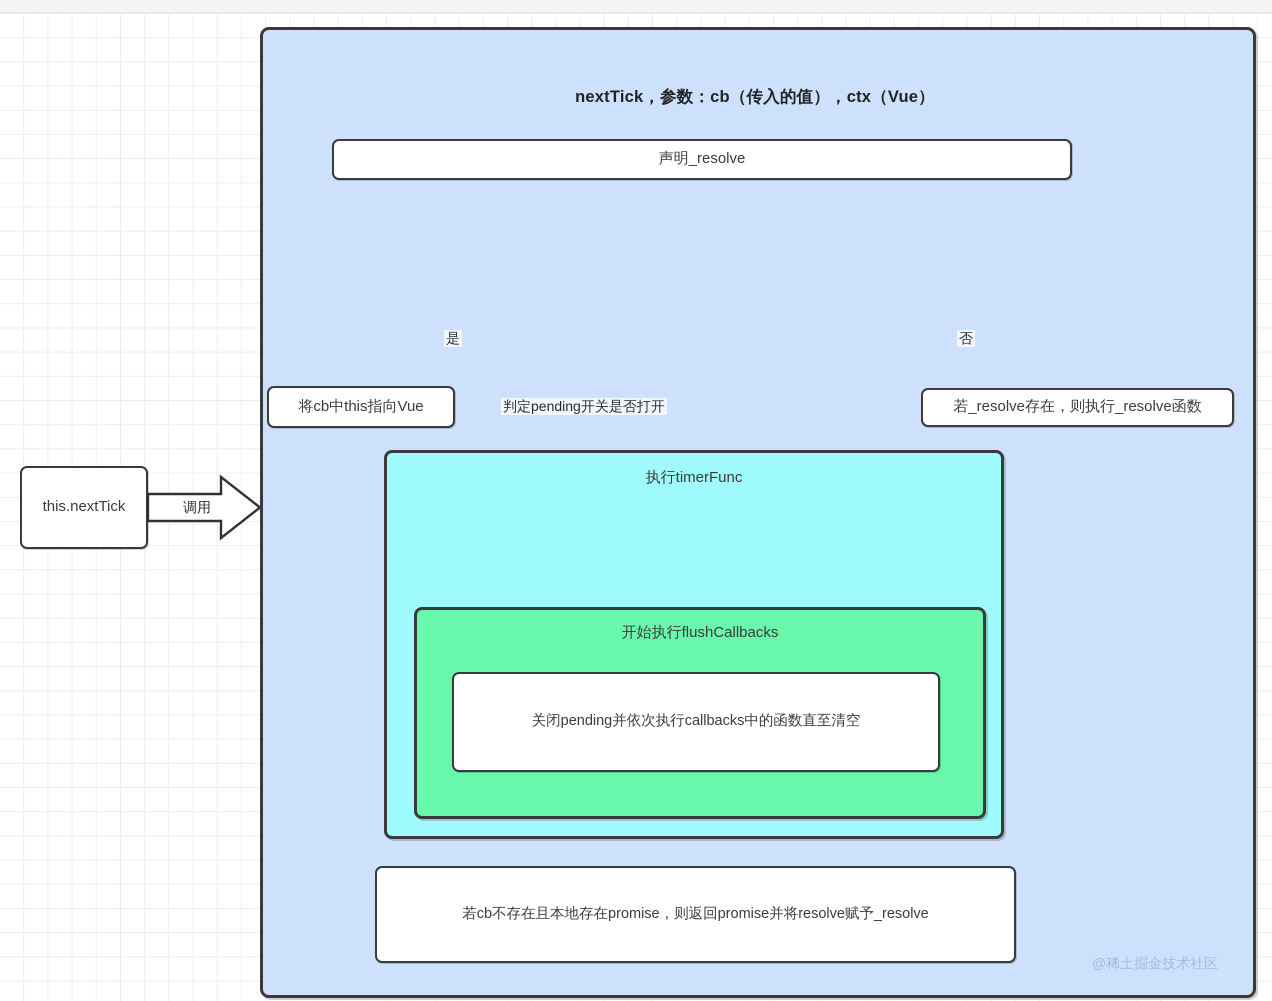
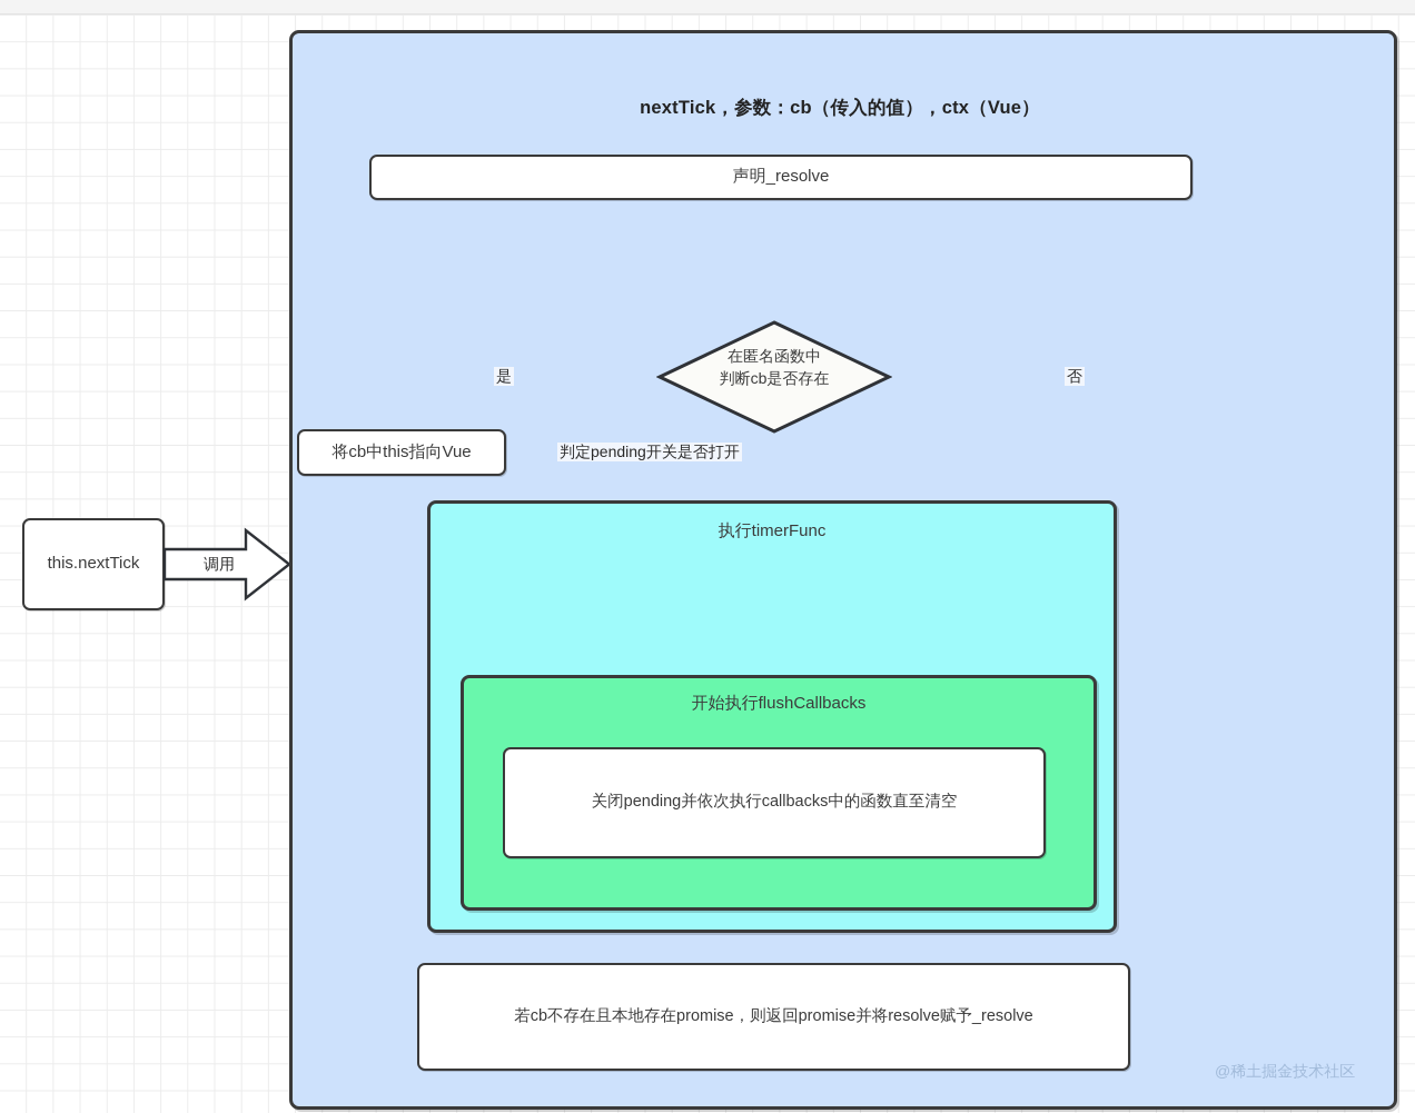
  this.nextTick
  nextTick，参数：cb（传入的值），ctx（Vue）
  声明_resolve
+ 在匿名函数中
+ 判断cb是否存在
  是
  否
  将cb中this指向Vue
  判定pending开关是否打开
- 若_resolve存在，则执行_resolve函数
  执行timerFunc
  开始执行flushCallbacks
  关闭pending并依次执行callbacks中的函数直至清空
  若cb不存在且本地存在promise，则返回promise并将resolve赋予_resolve
  调用
  @稀土掘金技术社区
